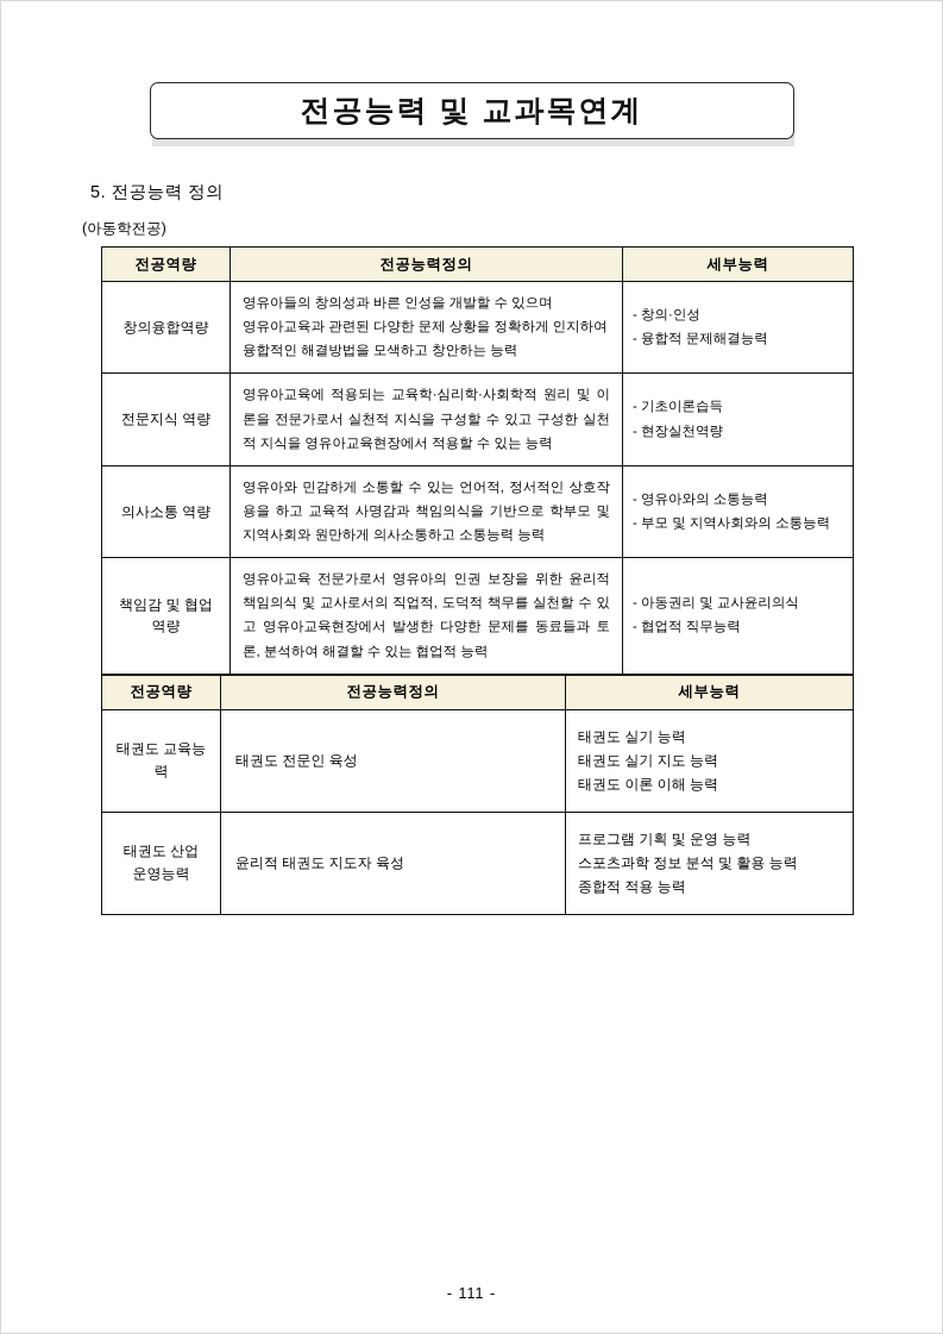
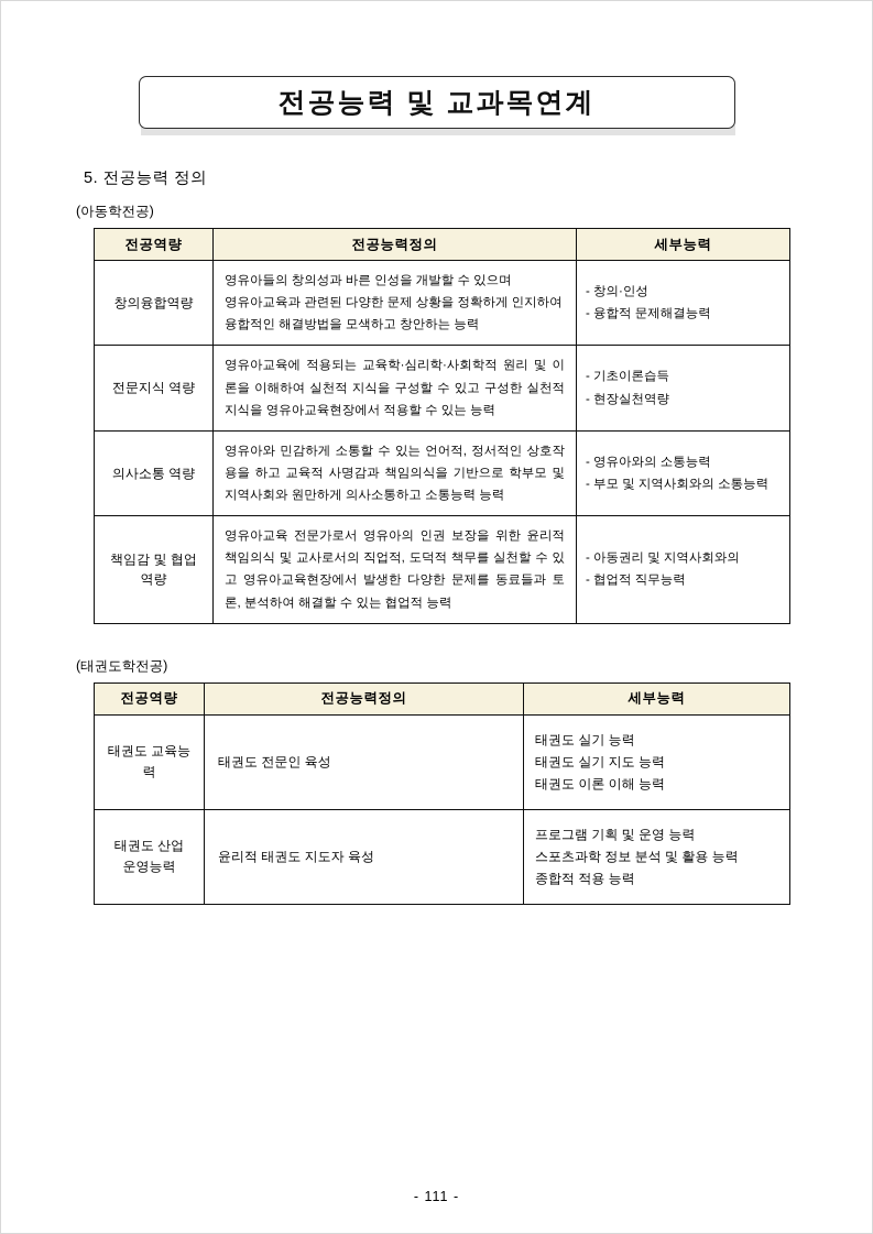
  전공능력 및 교과목연계
  5. 전공능력 정의
  (아동학전공)
  전공역량	전공능력정의	세부능력
  창의융합역량	영유아들의 창의성과 바른 인성을 개발할 수 있으며 영유아교육과 관련된 다양한 문제 상황을 정확하게 인지하여 융합적인 해결방법을 모색하고 창안하는 능력	- 창의·인성 - 융합적 문제해결능력
- 전문지식 역량	영유아교육에 적용되는 교육학·심리학·사회학적 원리 및 이론을 전문가로서 실천적 지식을 구성할 수 있고 구성한 실천적 지식을 영유아교육현장에서 적용할 수 있는 능력	- 기초이론습득 - 현장실천역량
+ 전문지식 역량	영유아교육에 적용되는 교육학·심리학·사회학적 원리 및 이론을 이해하여 실천적 지식을 구성할 수 있고 구성한 실천적 지식을 영유아교육현장에서 적용할 수 있는 능력	- 기초이론습득 - 현장실천역량
  의사소통 역량	영유아와 민감하게 소통할 수 있는 언어적, 정서적인 상호작용을 하고 교육적 사명감과 책임의식을 기반으로 학부모 및 지역사회와 원만하게 의사소통하고 소통능력 능력	- 영유아와의 소통능력 - 부모 및 지역사회와의 소통능력
- 책임감 및 협업 역량	영유아교육 전문가로서 영유아의 인권 보장을 위한 윤리적 책임의식 및 교사로서의 직업적, 도덕적 책무를 실천할 수 있고 영유아교육현장에서 발생한 다양한 문제를 동료들과 토론, 분석하여 해결할 수 있는 협업적 능력	- 아동권리 및 교사윤리의식 - 협업적 직무능력
+ 책임감 및 협업 역량	영유아교육 전문가로서 영유아의 인권 보장을 위한 윤리적 책임의식 및 교사로서의 직업적, 도덕적 책무를 실천할 수 있고 영유아교육현장에서 발생한 다양한 문제를 동료들과 토론, 분석하여 해결할 수 있는 협업적 능력	- 아동권리 및 지역사회와의 - 협업적 직무능력
+ (태권도학전공)
  전공역량	전공능력정의	세부능력
  태권도 교육능 력	태권도 전문인 육성	태권도 실기 능력 태권도 실기 지도 능력 태권도 이론 이해 능력
  태권도 산업 운영능력	윤리적 태권도 지도자 육성	프로그램 기획 및 운영 능력 스포츠과학 정보 분석 및 활용 능력 종합적 적용 능력
  - 111 -
